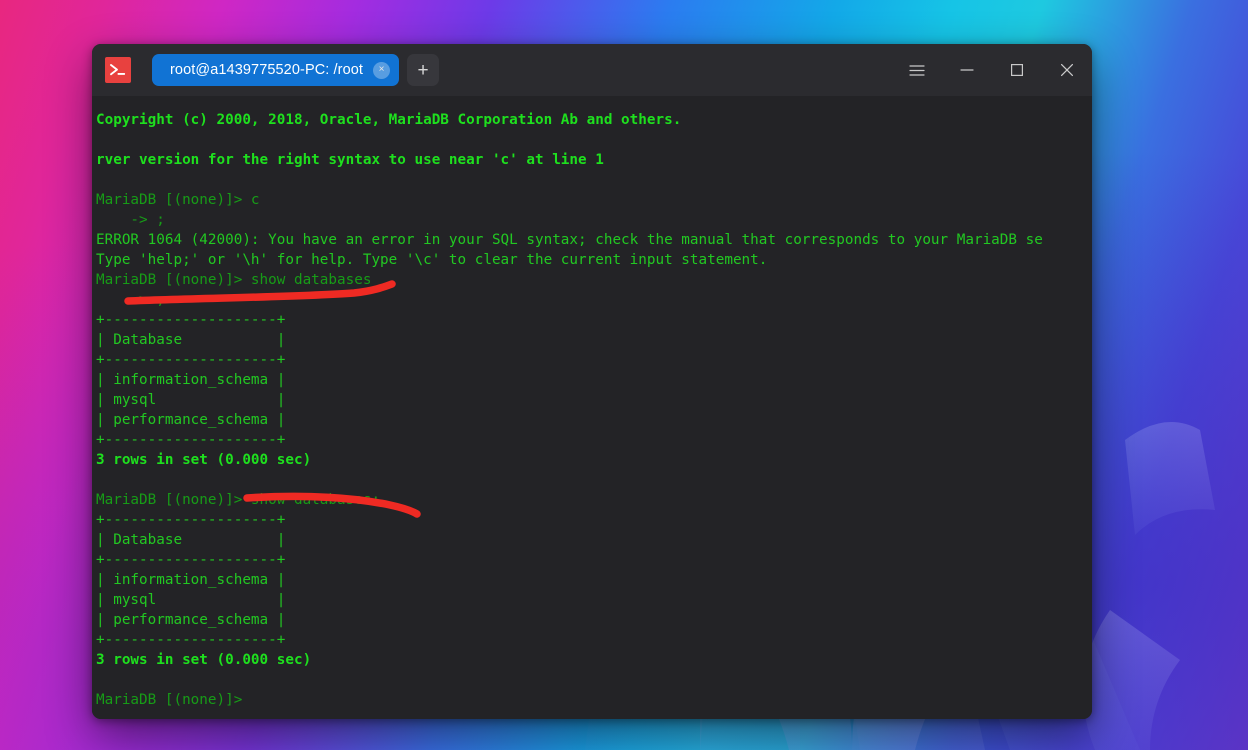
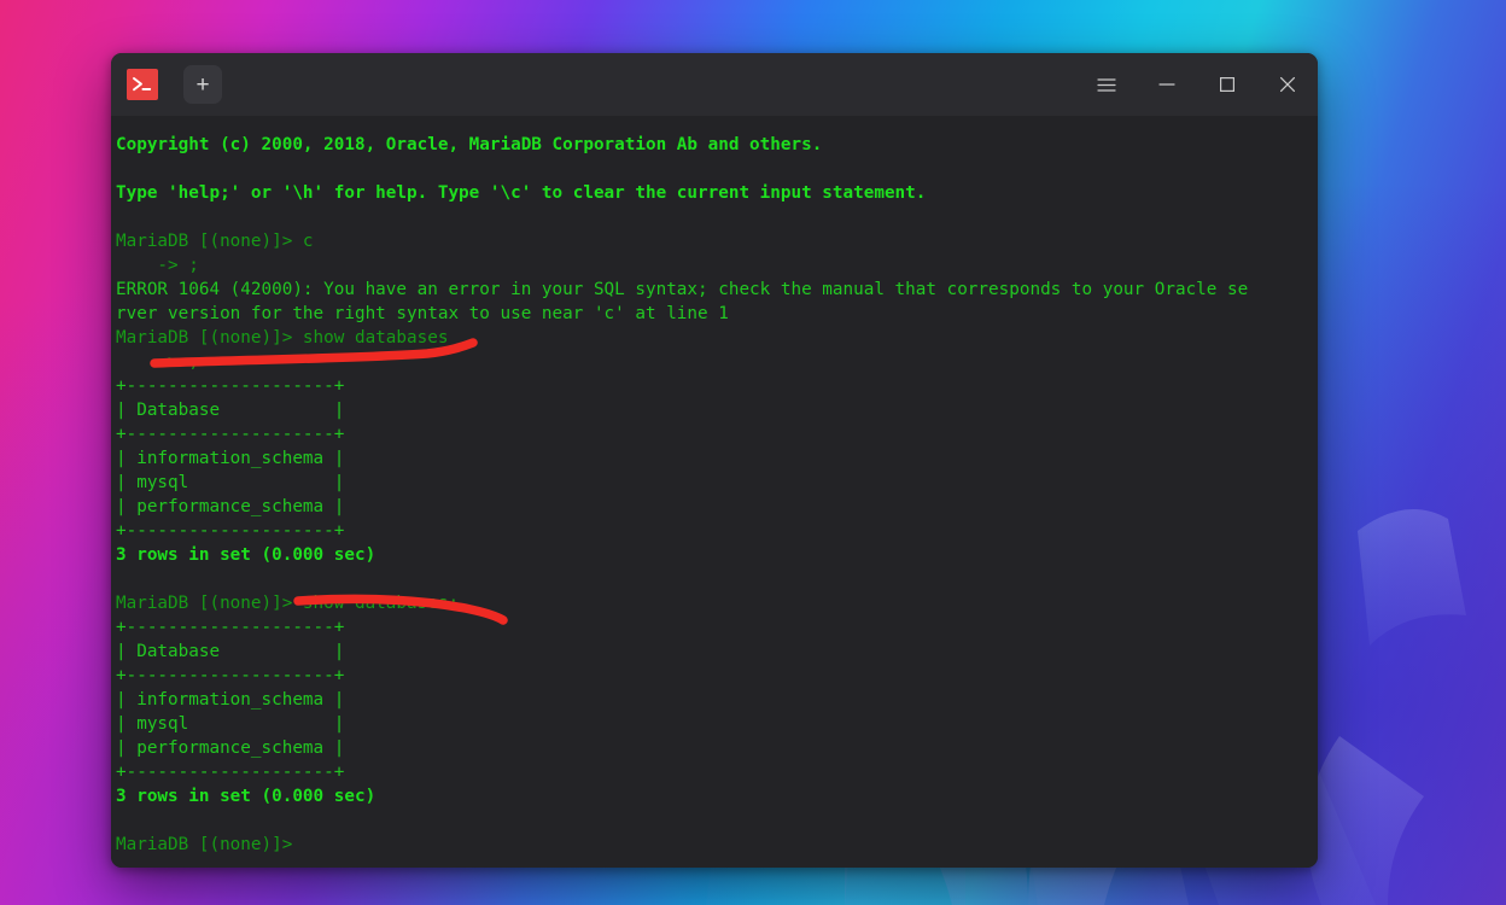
- root@a1439775520-PC: /root
- ×
  +
  Copyright (c) 2000, 2018, Oracle, MariaDB Corporation Ab and others.
- rver version for the right syntax to use near 'c' at line 1
+ Type 'help;' or '\h' for help. Type '\c' to clear the current input statement.
  MariaDB [(none)]> c
  -> ;
- ERROR 1064 (42000): You have an error in your SQL syntax; check the manual that corresponds to your MariaDB se
+ ERROR 1064 (42000): You have an error in your SQL syntax; check the manual that corresponds to your Oracle se
- Type 'help;' or '\h' for help. Type '\c' to clear the current input statement.
+ rver version for the right syntax to use near 'c' at line 1
  MariaDB [(none)]> show databases
  +--------------------+
  | Database |
  +--------------------+
  | information_schema |
  | mysql |
  | performance_schema |
  +--------------------+
  3 rows in set (0.000 sec)
  +--------------------+
  | Database |
  +--------------------+
  | information_schema |
  | mysql |
  | performance_schema |
  +--------------------+
  3 rows in set (0.000 sec)
  MariaDB [(none)]>
